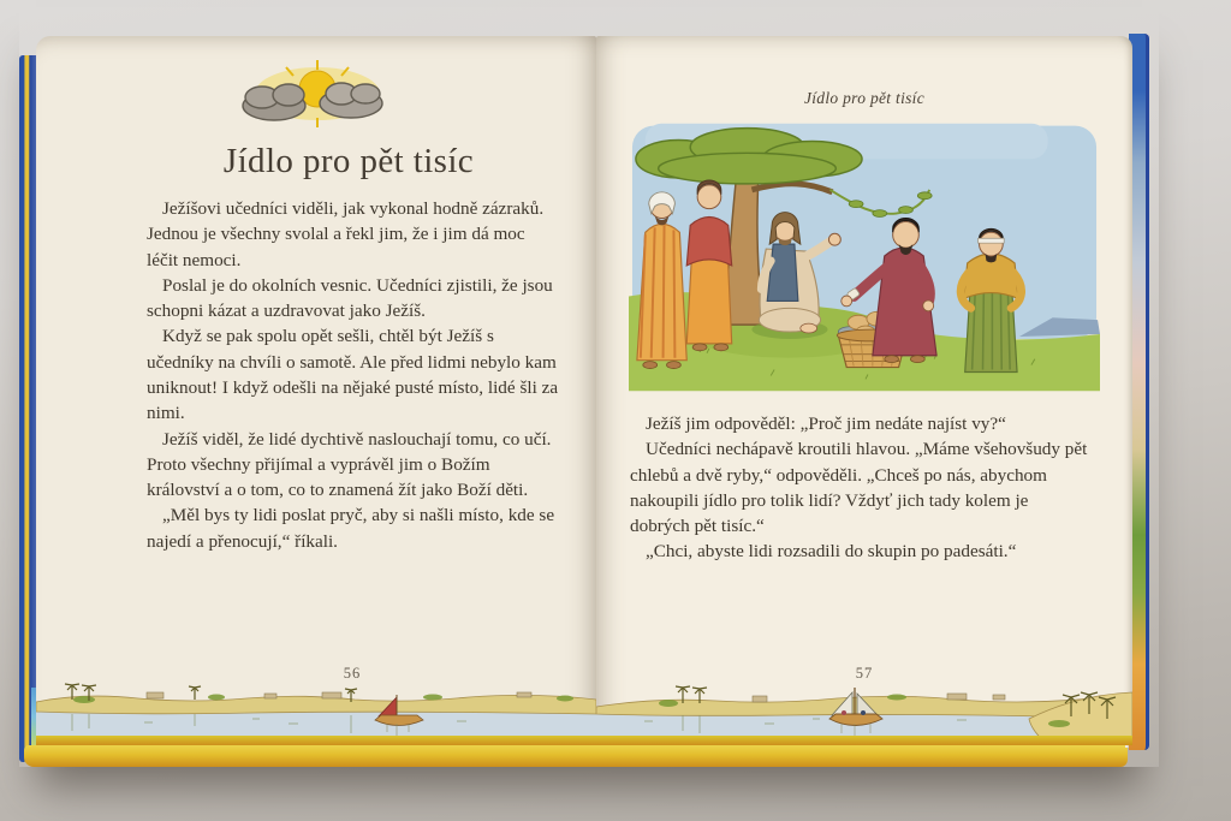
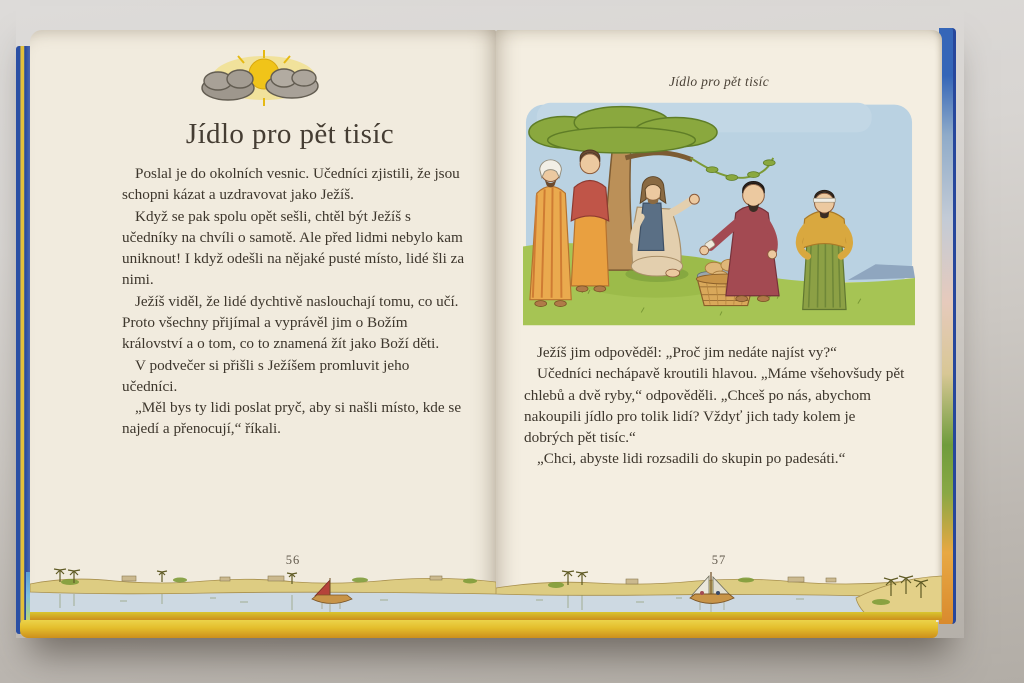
  Jídlo pro pět tisíc
- Ježíšovi učedníci viděli, jak vykonal hodně zázraků. Jednou je všechny svolal a řekl jim, že i jim dá moc léčit nemoci.
  Poslal je do okolních vesnic. Učedníci zjistili, že jsou schopni kázat a uzdravovat jako Ježíš.
  Když se pak spolu opět sešli, chtěl být Ježíš s učedníky na chvíli o samotě. Ale před lidmi nebylo kam uniknout! I když odešli na nějaké pusté místo, lidé šli za nimi.
  Ježíš viděl, že lidé dychtivě naslouchají tomu, co učí. Proto všechny přijímal a vyprávěl jim o Božím království a o tom, co to znamená žít jako Boží děti.
+ V podvečer si přišli s Ježíšem promluvit jeho učedníci.
  „Měl bys ty lidi poslat pryč, aby si našli místo, kde se najedí a přenocují,“ říkali.
  56
  Jídlo pro pět tisíc
  Ježíš jim odpověděl: „Proč jim nedáte najíst vy?“
  Učedníci nechápavě kroutili hlavou. „Máme všehovšudy pět chlebů a dvě ryby,“ odpověděli. „Chceš po nás, abychom nakoupili jídlo pro tolik lidí? Vždyť jich tady kolem je dobrých pět tisíc.“
  „Chci, abyste lidi rozsadili do skupin po padesáti.“
  57
